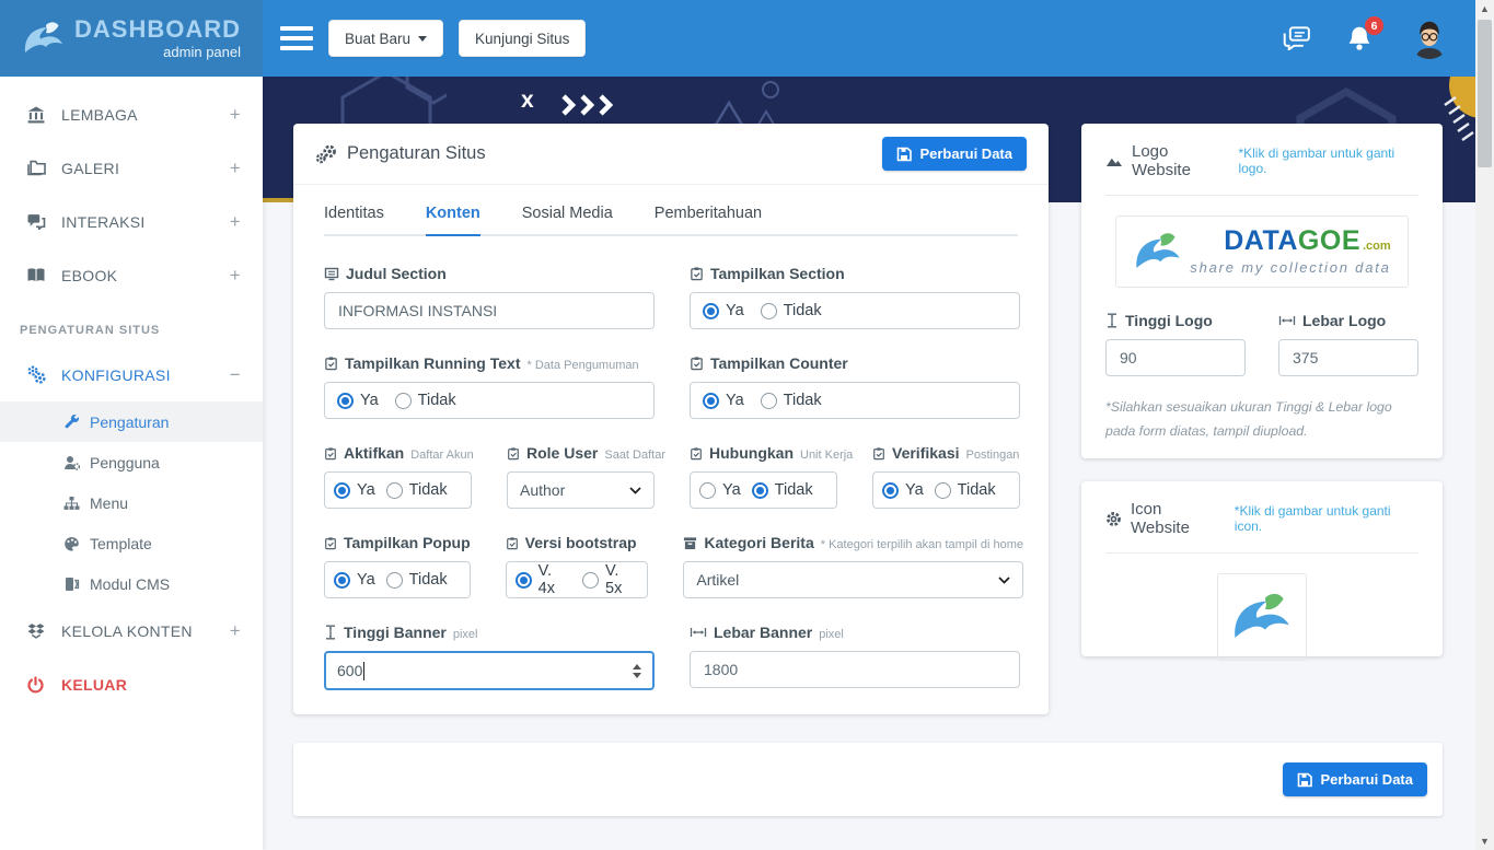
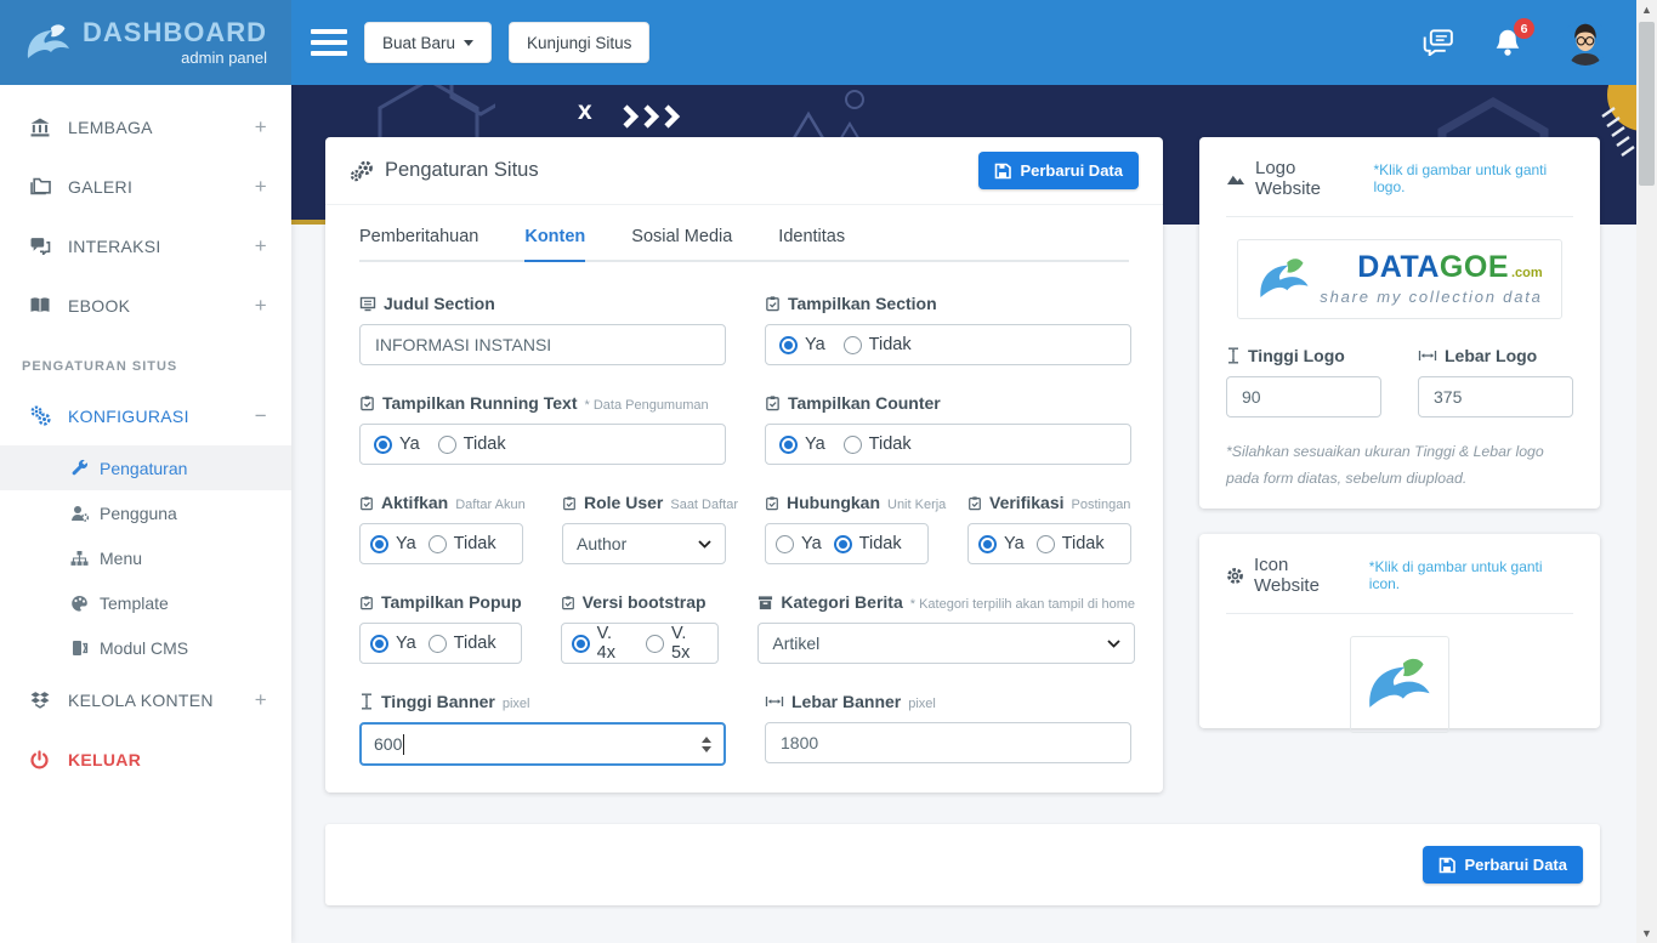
  DASHBOARD
  admin panel
  Buat Baru
  Kunjungi Situs
  6
  LEMBAGA
  +
  GALERI
  +
  INTERAKSI
  +
  EBOOK
  +
  PENGATURAN SITUS
  KONFIGURASI
  −
  Pengaturan
  Pengguna
  Menu
  Template
  Modul CMS
  KELOLA KONTEN
  +
  KELUAR
  x
  Pengaturan Situs
  Perbarui Data
- Identitas
+ Pemberitahuan
  Konten
  Sosial Media
- Pemberitahuan
+ Identitas
  Judul Section
  INFORMASI INSTANSI
  Tampilkan Section
  Ya
  Tidak
  Tampilkan Running Text
  * Data Pengumuman
  Ya
  Tidak
  Tampilkan Counter
  Ya
  Tidak
  Aktifkan
  Daftar Akun
  Ya
  Tidak
  Role User
  Saat Daftar
  Author
  Hubungkan
  Unit Kerja
  Ya
  Tidak
  Verifikasi
  Postingan
  Ya
  Tidak
  Tampilkan Popup
  Ya
  Tidak
  Versi bootstrap
  V. 4x
  V. 5x
  Kategori Berita
  * Kategori terpilih akan tampil di home
  Artikel
  Tinggi Banner
  pixel
  600
  Lebar Banner
  pixel
  1800
  Logo Website
  *Klik di gambar untuk ganti logo.
  DATA
  GOE
  .com
  share my collection data
  Tinggi Logo
  90
  Lebar Logo
  375
- *Silahkan sesuaikan ukuran Tinggi & Lebar logo pada form diatas, tampil diupload.
+ *Silahkan sesuaikan ukuran Tinggi & Lebar logo pada form diatas, sebelum diupload.
  Icon Website
  *Klik di gambar untuk ganti icon.
  Perbarui Data
  ▲
  ▼
